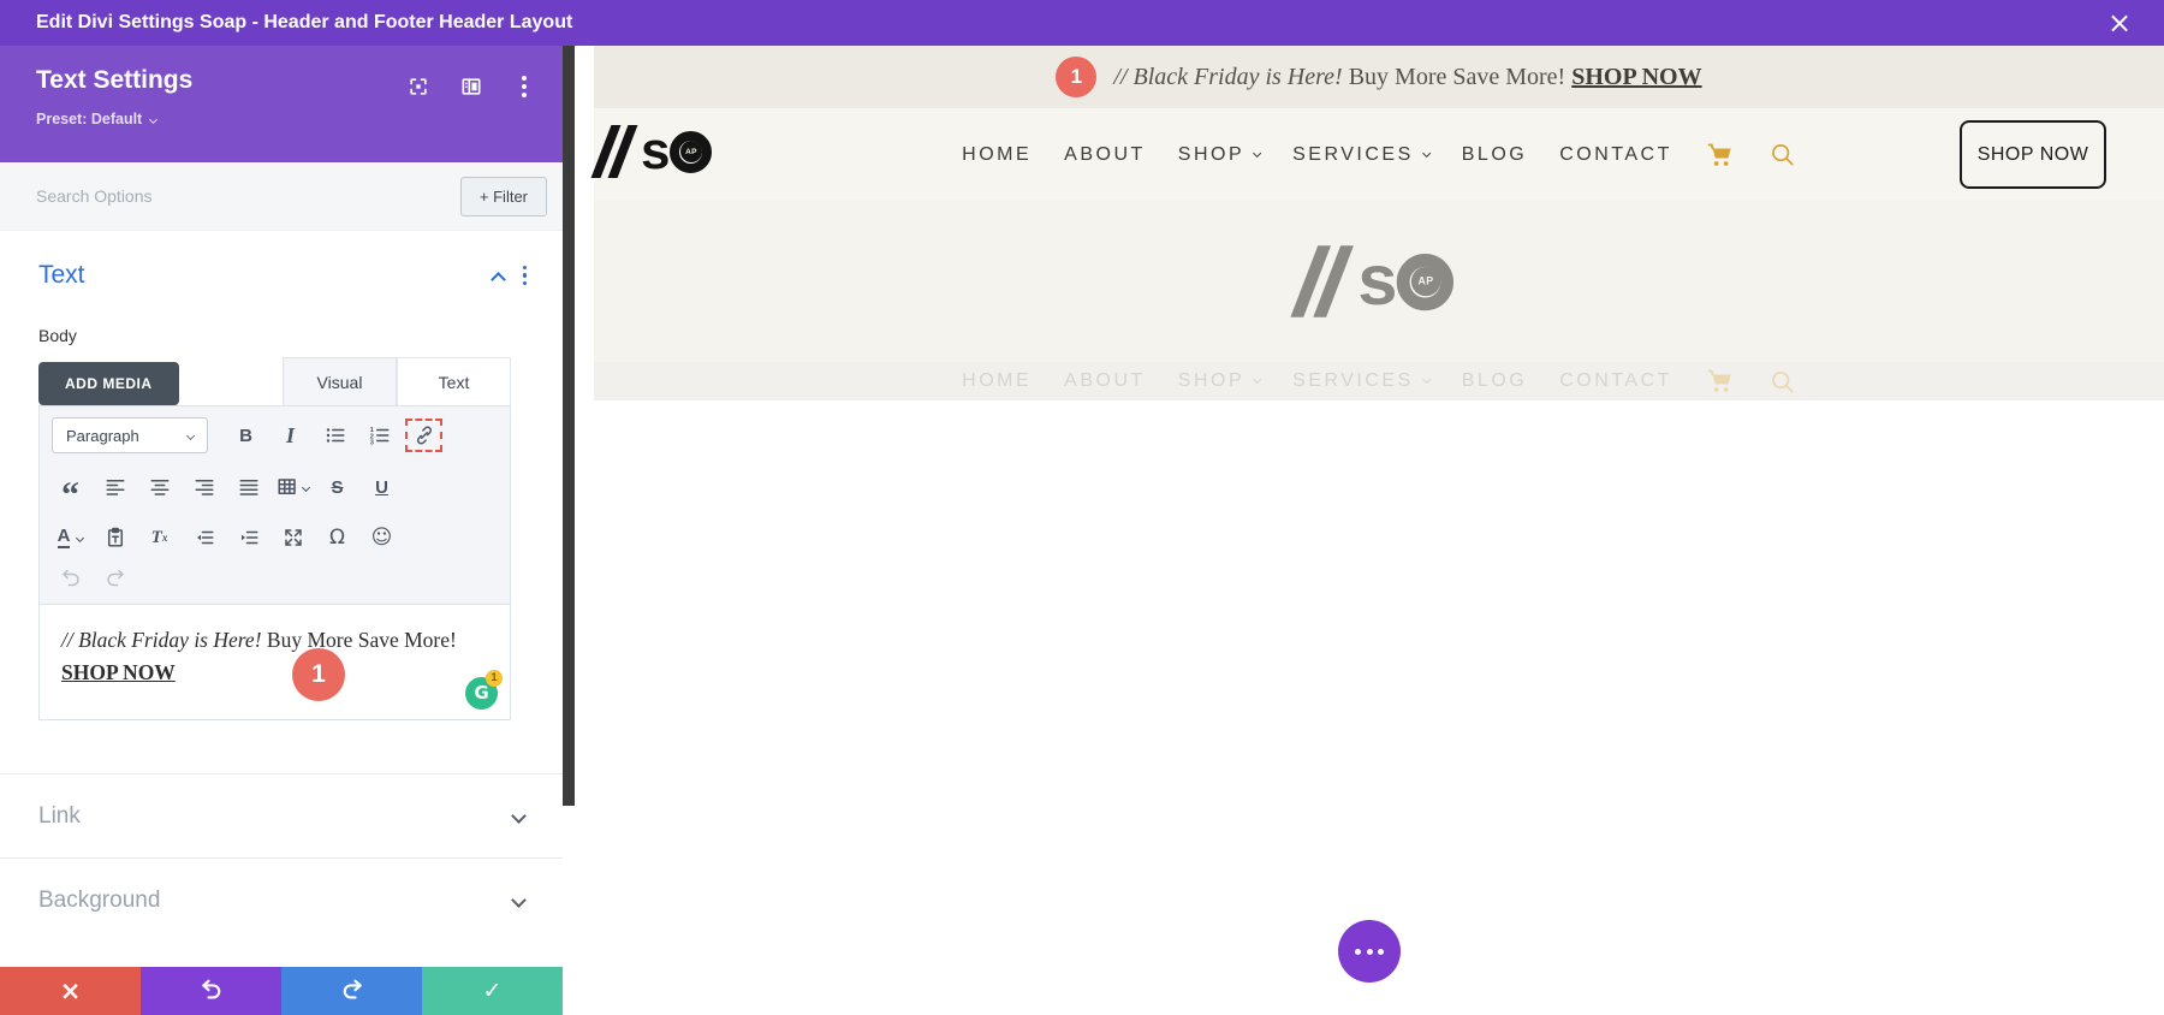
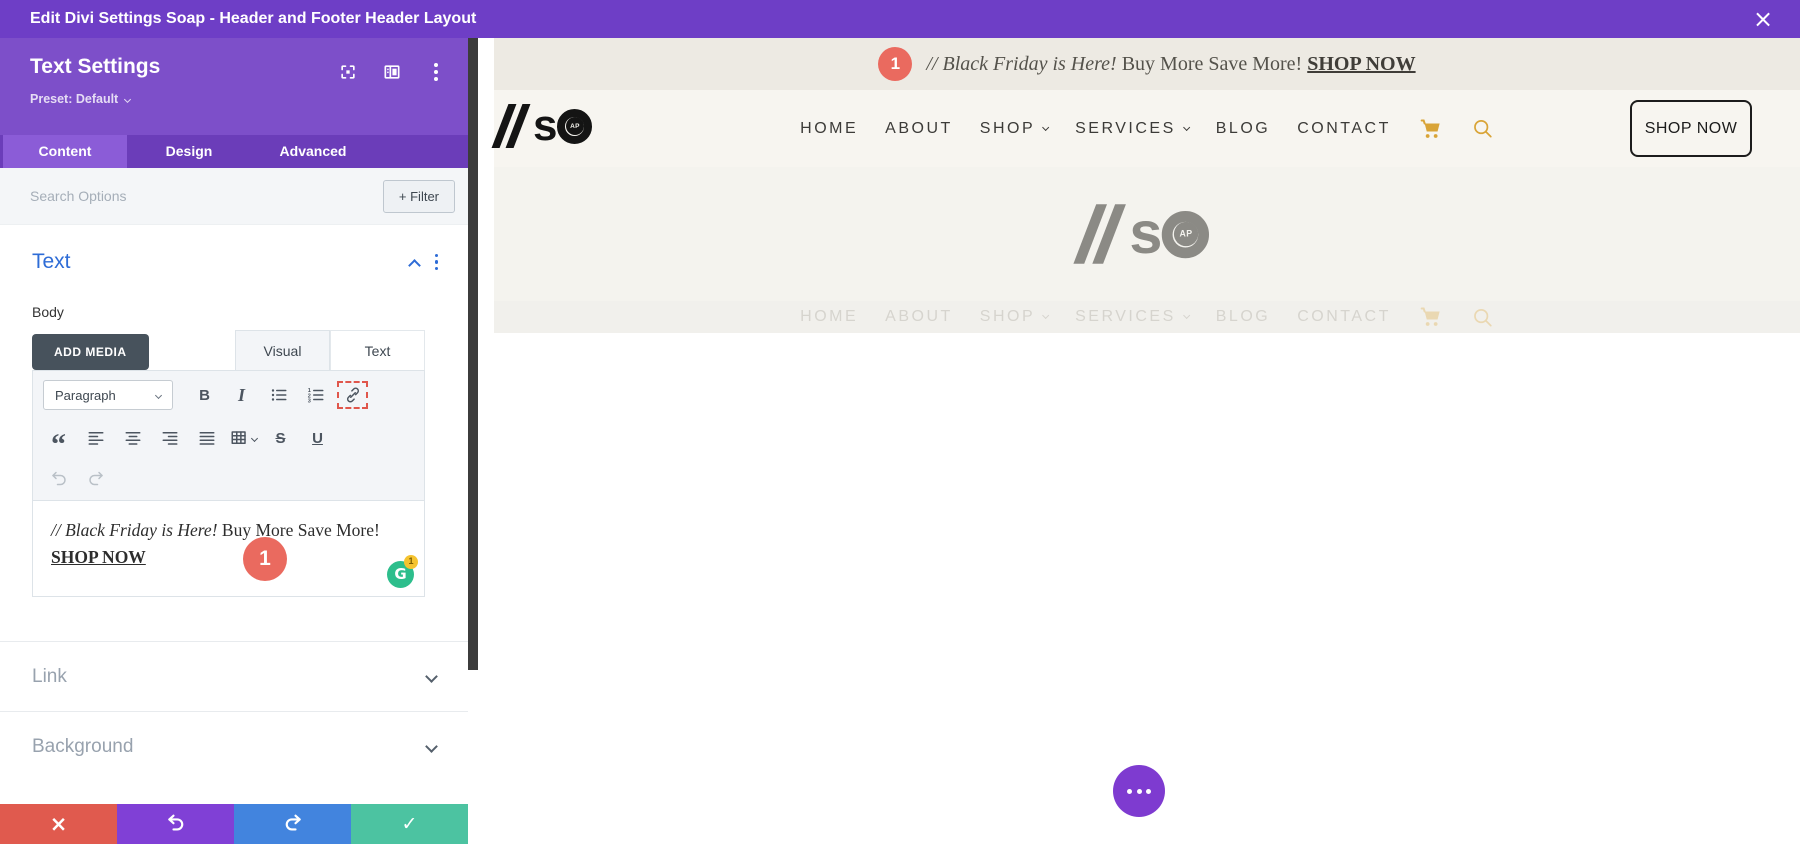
  Edit Divi Settings Soap - Header and Footer Header Layout
  ×
  Text Settings
  Preset: Default
+ Content
+ Design
+ Advanced
  Search Options
  + Filter
  Text
  Body
  ADD MEDIA
  Visual
  Text
  Paragraph
  B
  I
  “
  S
  U
- A
- T
- x
- Ω
- ☺
  // Black Friday is Here! Buy More Save More! SHOP NOW
  1
  G
  1
  Link
  Background
  ×
  ✓
  1
  // Black Friday is Here! Buy More Save More! SHOP NOW
  s
  HOME
  ABOUT
  SHOP
  SERVICES
  BLOG
  CONTACT
  SHOP NOW
  s
  AP
  HOME
  ABOUT
  SHOP
  SERVICES
  BLOG
  CONTACT
